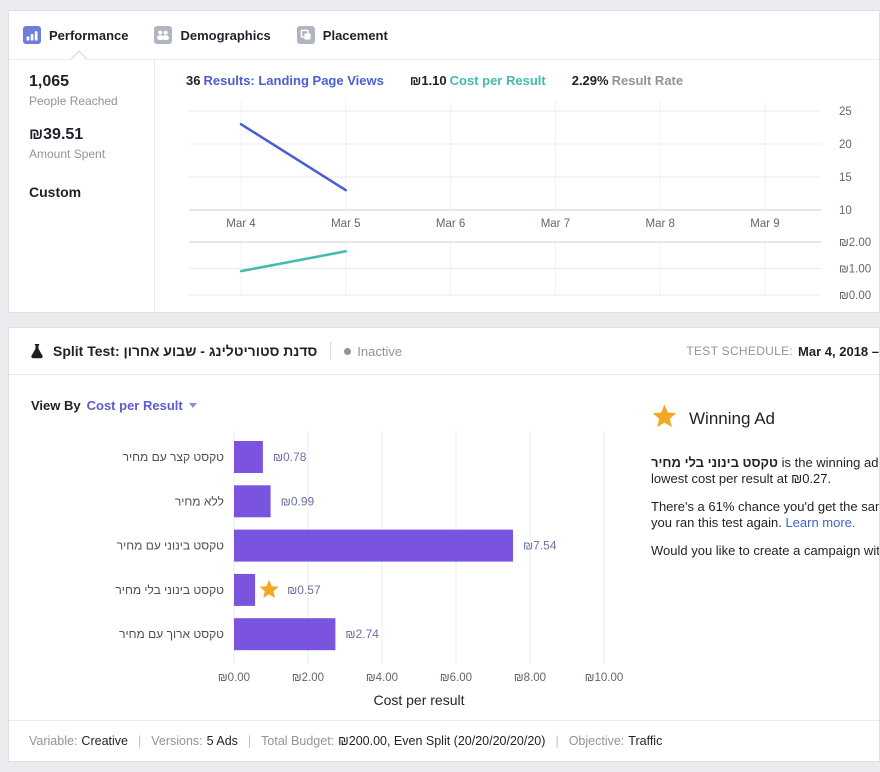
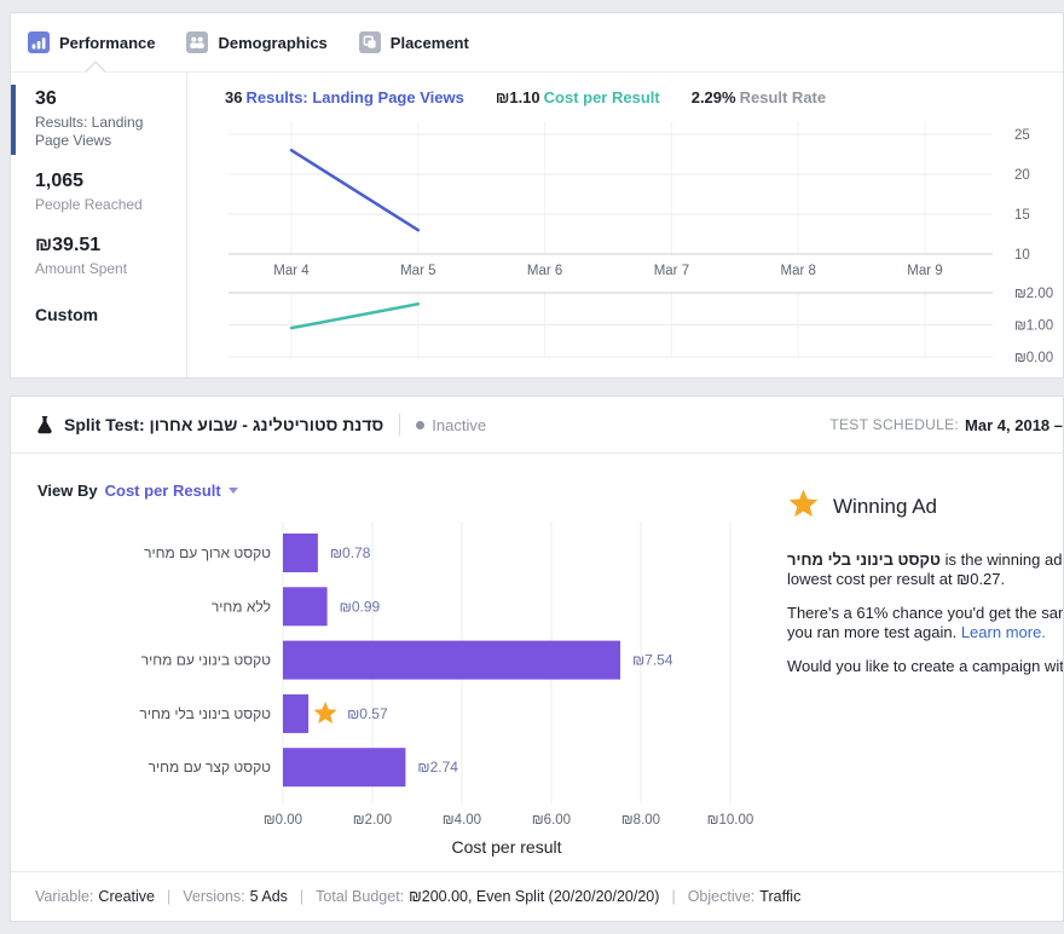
  Performance
  Demographics
  Placement
+ 36
+ Results: Landing Page Views
  1,065
  People Reached
  ₪39.51
  Amount Spent
  Custom
  36 Results: Landing Page Views
  ₪1.10 Cost per Result
  2.29% Result Rate
  Mar 4
  Mar 5
  Mar 6
  Mar 7
  Mar 8
  Mar 9
  25
  20
  15
  10
  ₪2.00
  ₪1.00
  ₪0.00
  Split Test: סדנת סטוריטלינג - שבוע אחרון
  Inactive
  TEST SCHEDULE:
  Mar 4, 2018 –
  View By
  Cost per Result
  ₪0.00
  ₪2.00
  ₪4.00
  ₪6.00
  ₪8.00
  ₪10.00
- טקסט קצר עם מחיר
+ טקסט ארוך עם מחיר
  ₪0.78
  ללא מחיר
  ₪0.99
  טקסט בינוני עם מחיר
  ₪7.54
  טקסט בינוני בלי מחיר
  ₪0.57
- טקסט ארוך עם מחיר
+ טקסט קצר עם מחיר
  ₪2.74
  Cost per result
  Winning Ad
  טקסט בינוני בלי מחיר is the winning ad
  lowest cost per result at ₪0.27.
  There's a 61% chance you'd get the sa
- you ran this test again. Learn more.
+ you ran more test again. Learn more.
  Would you like to create a campaign wit
  Variable:
  Creative
  |
  Versions:
  5 Ads
  |
  Total Budget:
  ₪200.00, Even Split (20/20/20/20/20)
  |
  Objective:
  Traffic
